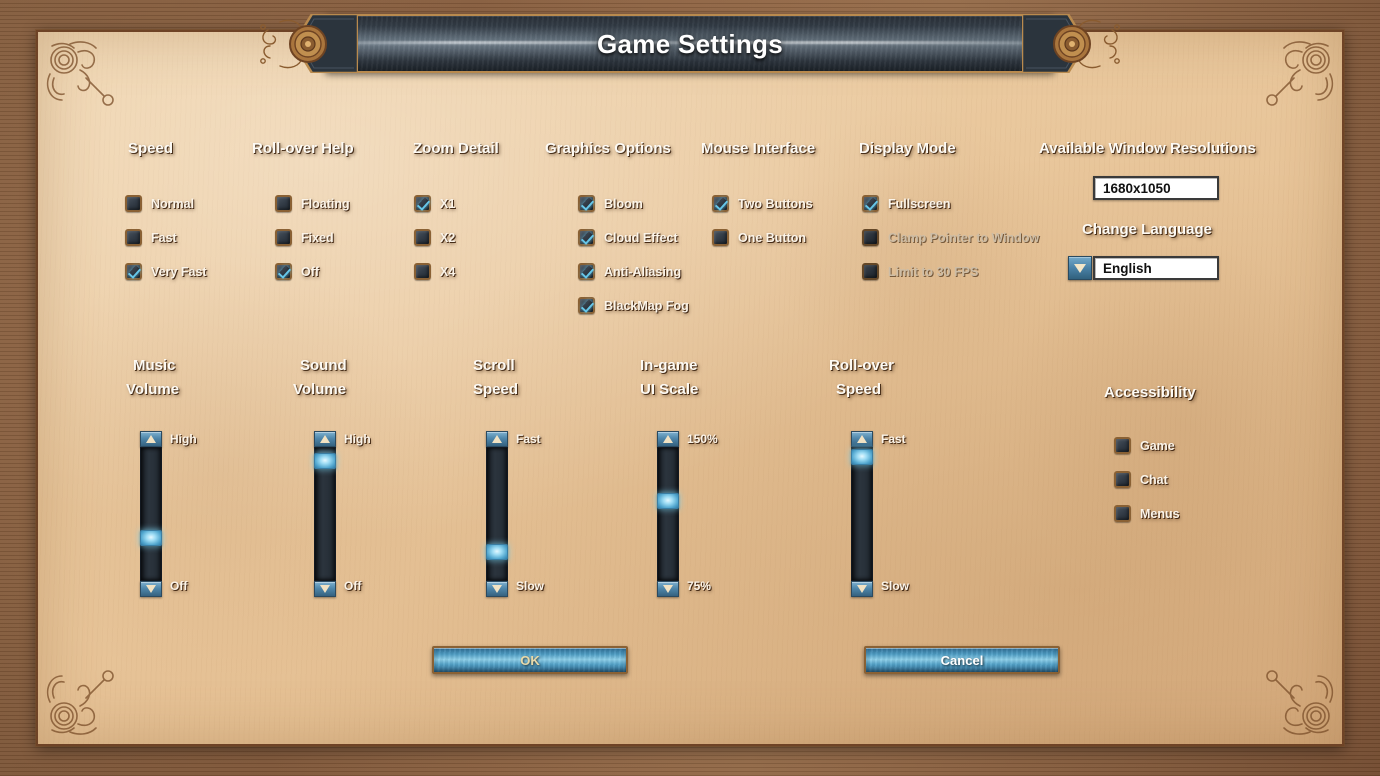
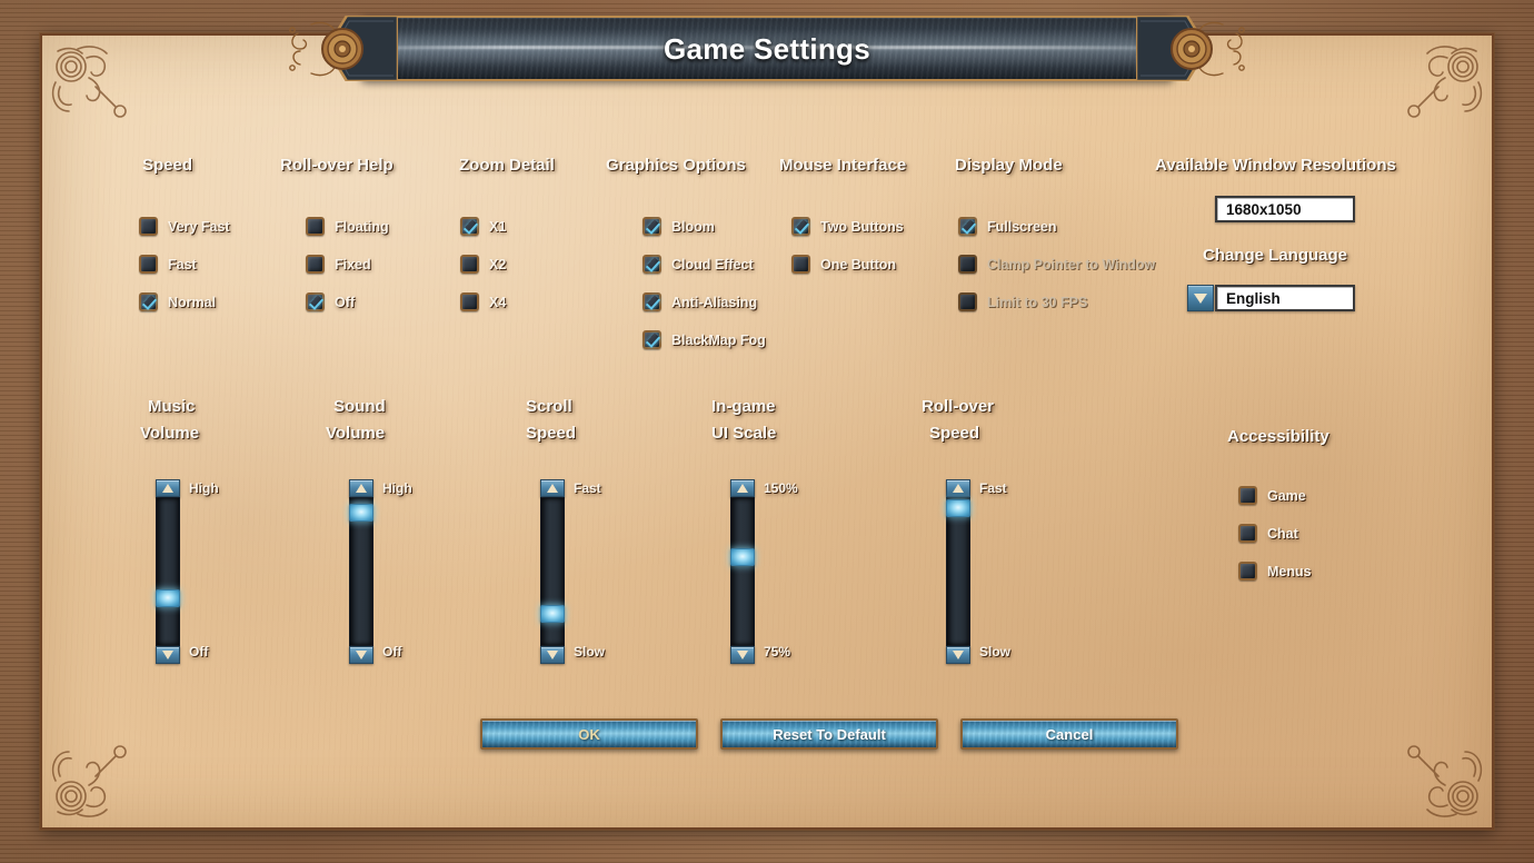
  Game Settings
  Speed
  Roll-over Help
  Zoom Detail
  Graphics Options
  Mouse Interface
  Display Mode
  Available Window Resolutions
  Change Language
  Accessibility
- Normal
+ Very Fast
  Fast
- Very Fast
+ Normal
  Floating
  Fixed
  Off
  X1
  X2
  X4
  Bloom
  Cloud Effect
  Anti-Aliasing
  BlackMap Fog
  Two Buttons
  One Button
  Fullscreen
  Clamp Pointer to Window
  Limit to 30 FPS
  1680x1050
  English
  Game
  Chat
  Menus
  Music
  Volume
  Sound
  Volume
  Scroll
  Speed
  In-game
  UI Scale
  Roll-over
  Speed
  High
  Off
  High
  Off
  Fast
  Slow
  150%
  75%
  Fast
  Slow
  OK
+ Reset To Default
  Cancel
